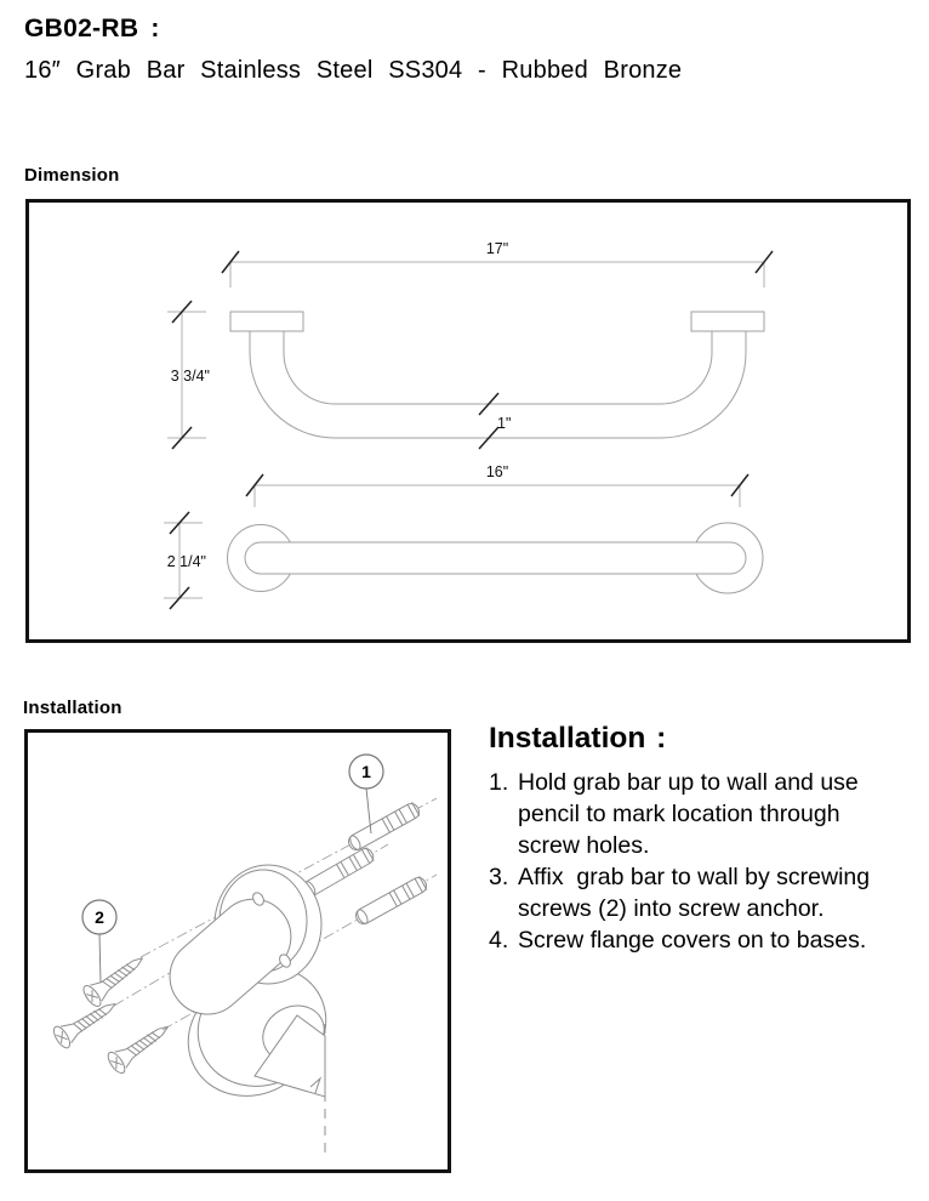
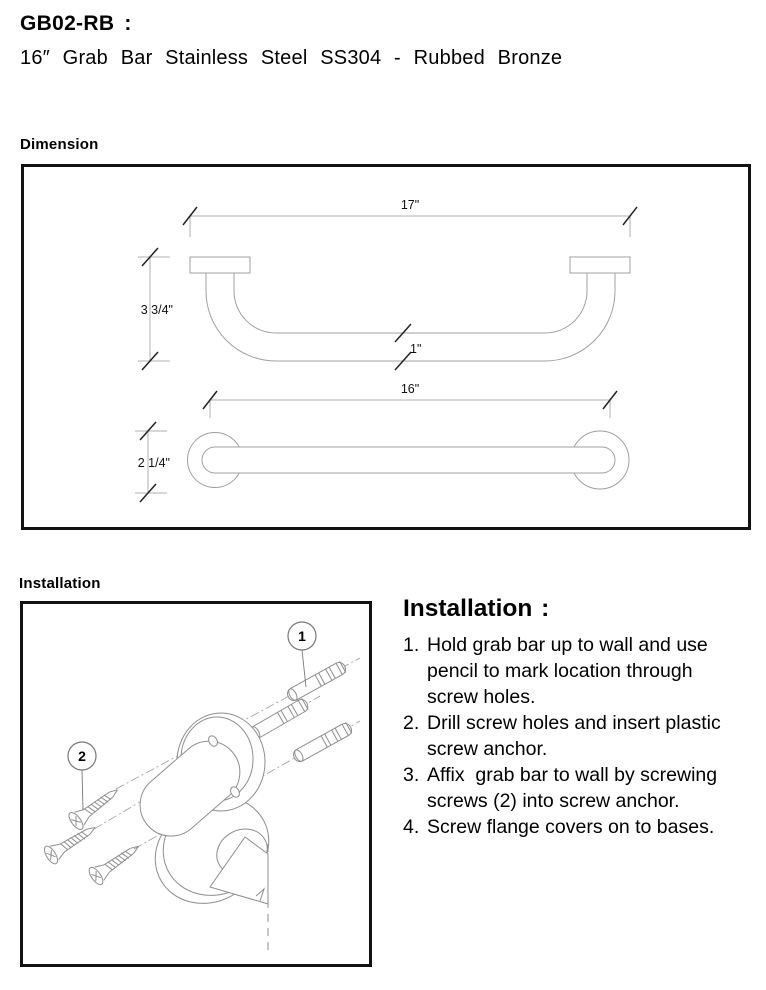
  GB02-RB :
  16″ Grab Bar Stainless Steel SS304 - Rubbed Bronze
  Dimension
  17"
  3 3/4"
  1"
  16"
  2 1/4"
  Installation
  1
  2
  Installation :
  1.
  Hold grab bar up to wall and use
  pencil to mark location through
  screw holes.
+ 2.
+ Drill screw holes and insert plastic
+ screw anchor.
  3.
  Affix grab bar to wall by screwing
  screws (2) into screw anchor.
  4.
  Screw flange covers on to bases.
